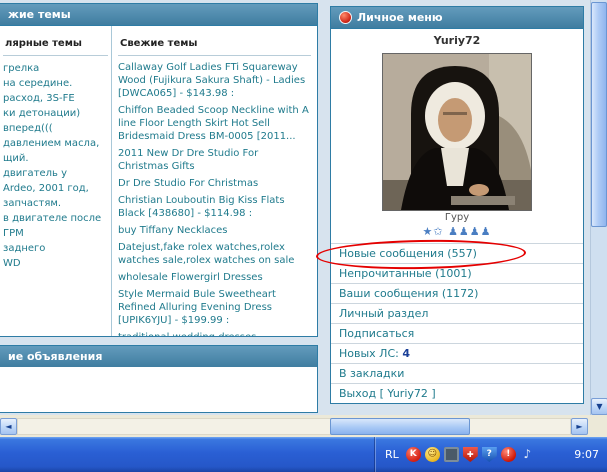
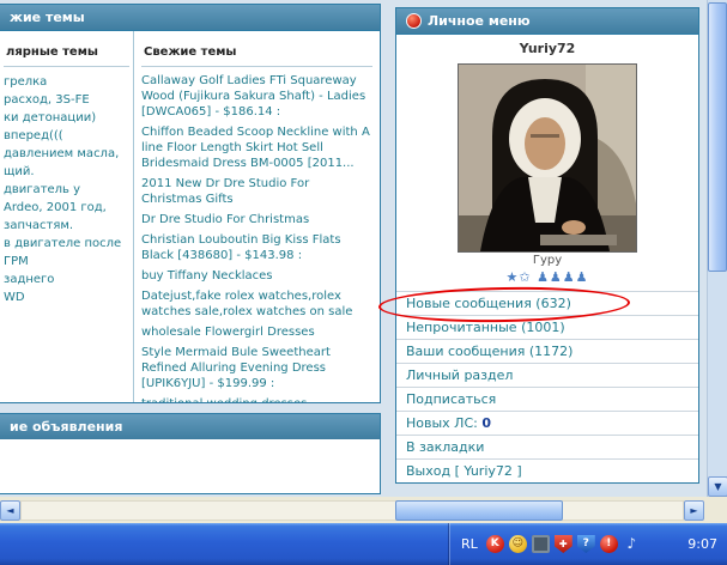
  жие темы
  лярные темы
  грелка
- на середине.
  расход, 3S-FE
  ки детонации)
  вперед(((
  давлением масла,
  щий.
  двигатель у
  Ardeo, 2001 год,
  запчастям.
  в двигателе после
  ГРМ
  заднего
  WD
  Свежие темы
- Callaway Golf Ladies FTi Squareway Wood (Fujikura Sakura Shaft) - Ladies [DWCA065] - $143.98 :
+ Callaway Golf Ladies FTi Squareway Wood (Fujikura Sakura Shaft) - Ladies [DWCA065] - $186.14 :
  Chiffon Beaded Scoop Neckline with A line Floor Length Skirt Hot Sell Bridesmaid Dress BM-0005 [2011...
  2011 New Dr Dre Studio For Christmas Gifts
  Dr Dre Studio For Christmas
- Christian Louboutin Big Kiss Flats Black [438680] - $114.98 :
+ Christian Louboutin Big Kiss Flats Black [438680] - $143.98 :
  buy Tiffany Necklaces
  Datejust,fake rolex watches,rolex watches sale,rolex watches on sale
  wholesale Flowergirl Dresses
  Style Mermaid Bule Sweetheart Refined Alluring Evening Dress [UPIK6YJU] - $199.99 :
  ие объявления
  Личное меню
  Yuriy72
  Гуру
  ★✩ ♟♟♟♟
- Новые сообщения (557)
+ Новые сообщения (632)
  Непрочитанные (1001)
  Ваши сообщения (1172)
  Личный раздел
  Подписаться
- Новых ЛС: 4
+ Новых ЛС: 0
  В закладки
  Выход [ Yuriy72 ]
  ▼
  ◄
  ►
  RL
  K
  ☺
  ✚
  ?
  !
  ♪
  9:07
